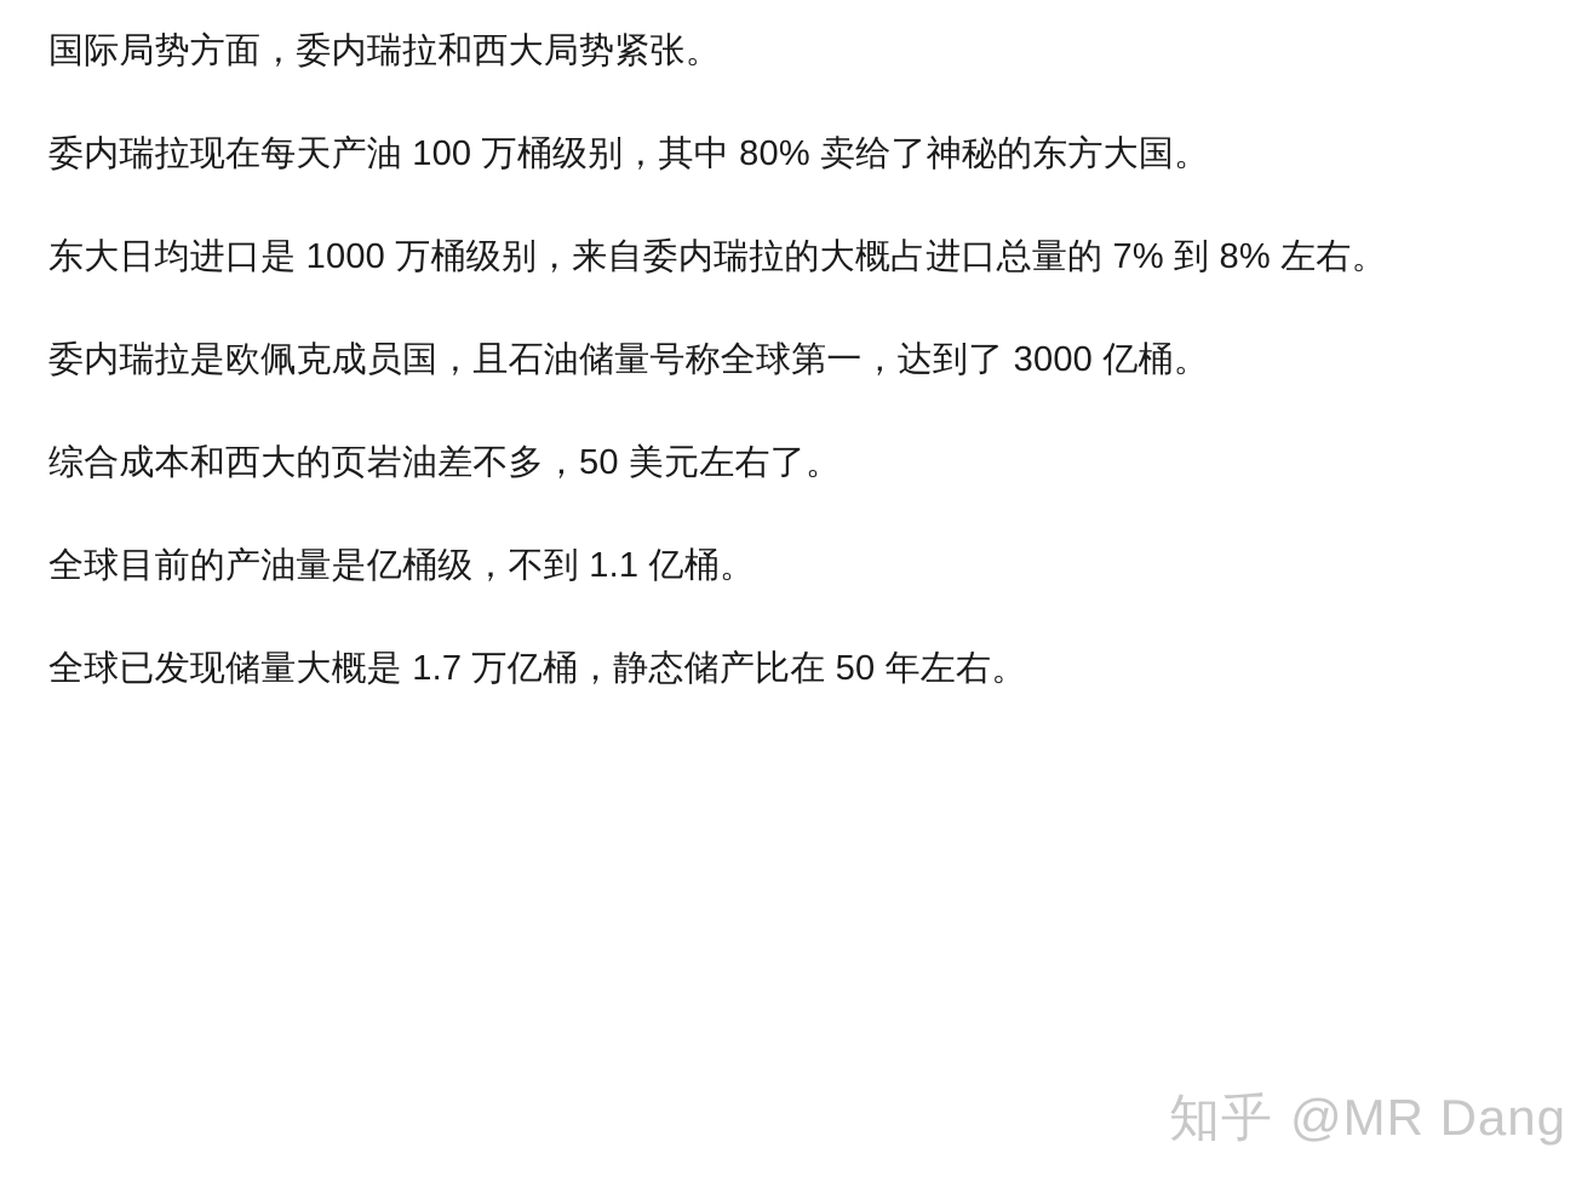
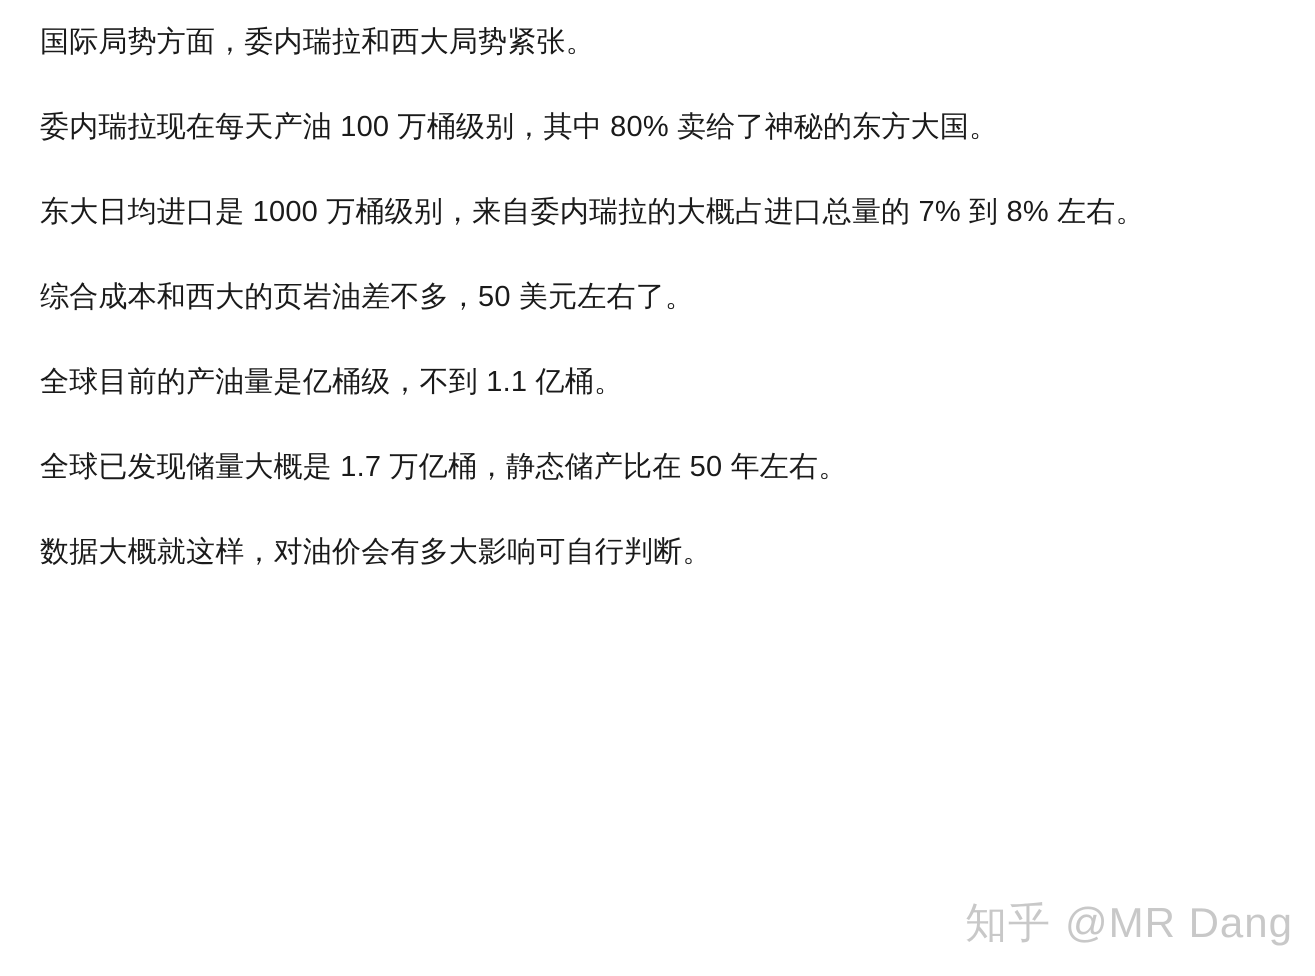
  国际局势方面，委内瑞拉和西大局势紧张。
  委内瑞拉现在每天产油 100 万桶级别，其中 80% 卖给了神秘的东方大国。
  东大日均进口是 1000 万桶级别，来自委内瑞拉的大概占进口总量的 7% 到 8% 左右。
- 委内瑞拉是欧佩克成员国，且石油储量号称全球第一，达到了 3000 亿桶。
  综合成本和西大的页岩油差不多，50 美元左右了。
  全球目前的产油量是亿桶级，不到 1.1 亿桶。
  全球已发现储量大概是 1.7 万亿桶，静态储产比在 50 年左右。
+ 数据大概就这样，对油价会有多大影响可自行判断。
  知乎 @MR Dang
